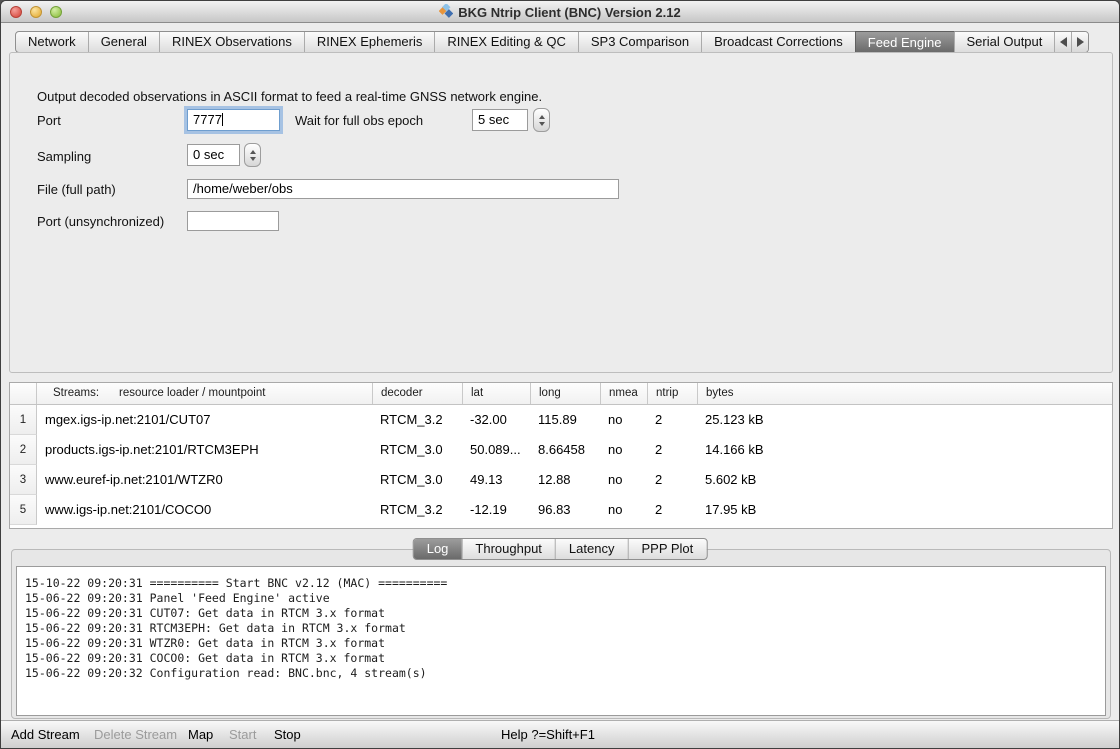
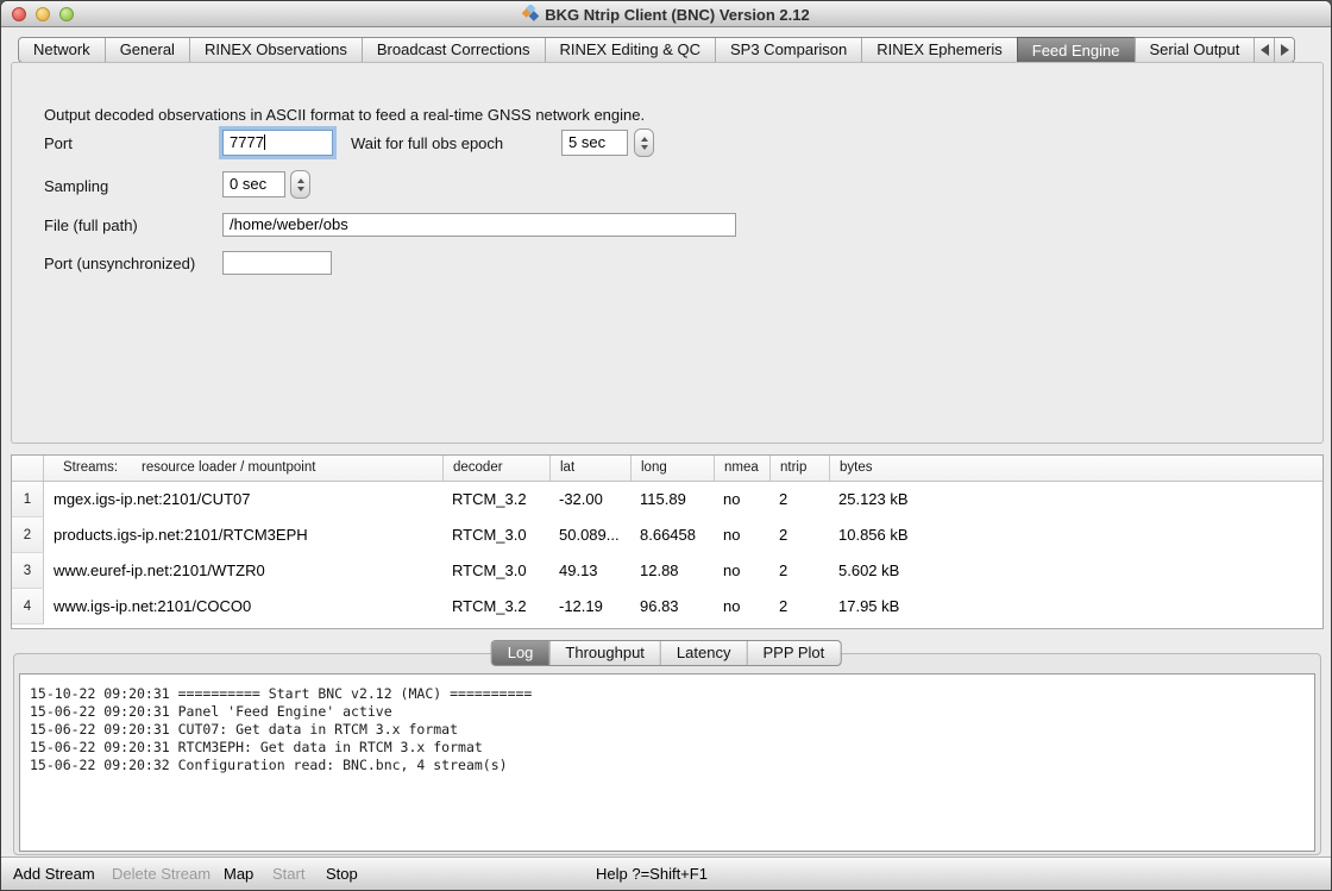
  BKG Ntrip Client (BNC) Version 2.12
  Network
  General
  RINEX Observations
- RINEX Ephemeris
+ Broadcast Corrections
  RINEX Editing & QC
  SP3 Comparison
- Broadcast Corrections
+ RINEX Ephemeris
  Feed Engine
  Serial Output
  Output decoded observations in ASCII format to feed a real-time GNSS network engine.
  Port
  7777
  Wait for full obs epoch
  5 sec
  Sampling
  0 sec
  File (full path)
  /home/weber/obs
  Port (unsynchronized)
  Streams: resource loader / mountpoint
  decoder
  lat
  long
  nmea
  ntrip
  bytes
  1
  mgex.igs-ip.net:2101/CUT07
  RTCM_3.2
  -32.00
  115.89
  no
  2
  25.123 kB
  2
  products.igs-ip.net:2101/RTCM3EPH
  RTCM_3.0
  50.089...
  8.66458
  no
  2
- 14.166 kB
+ 10.856 kB
  3
  www.euref-ip.net:2101/WTZR0
  RTCM_3.0
  49.13
  12.88
  no
  2
  5.602 kB
- 5
+ 4
  www.igs-ip.net:2101/COCO0
  RTCM_3.2
  -12.19
  96.83
  no
  2
  17.95 kB
  Log
  Throughput
  Latency
  PPP Plot
  15-10-22 09:20:31 ========== Start BNC v2.12 (MAC) ==========
  15-06-22 09:20:31 Panel 'Feed Engine' active
  15-06-22 09:20:31 CUT07: Get data in RTCM 3.x format
  15-06-22 09:20:31 RTCM3EPH: Get data in RTCM 3.x format
- 15-06-22 09:20:31 WTZR0: Get data in RTCM 3.x format
- 15-06-22 09:20:31 COCO0: Get data in RTCM 3.x format
  15-06-22 09:20:32 Configuration read: BNC.bnc, 4 stream(s)
  Add Stream
  Delete Stream
  Map
  Start
  Stop
  Help ?=Shift+F1
